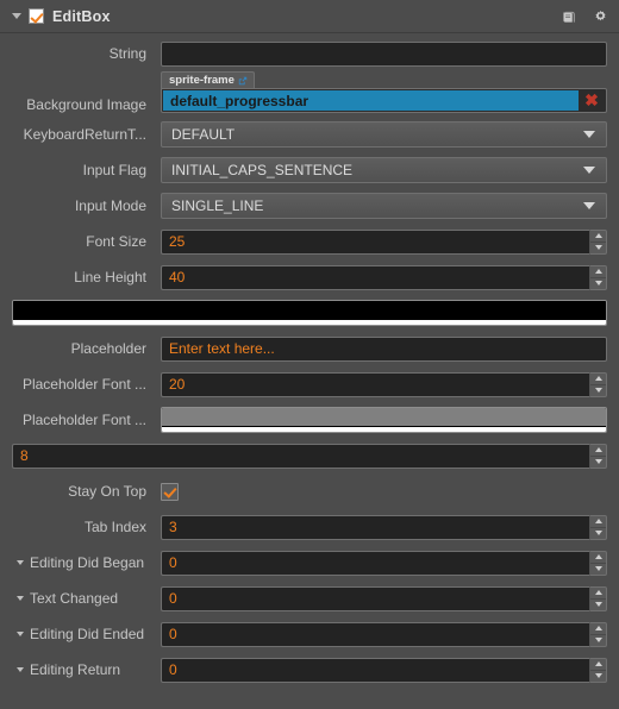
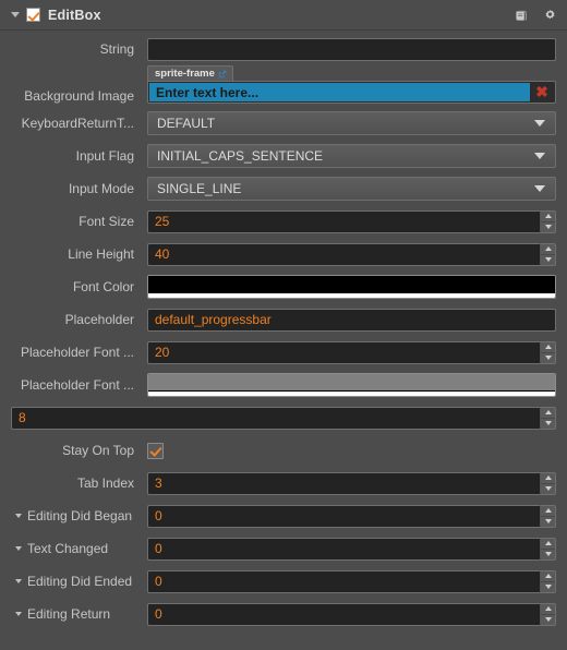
  EditBox
  String
  Background Image
  sprite-frame
- default_progressbar
+ Enter text here...
  ✖
  KeyboardReturnT...
  DEFAULT
  Input Flag
  INITIAL_CAPS_SENTENCE
  Input Mode
  SINGLE_LINE
  Font Size
  25
  Line Height
  40
+ Font Color
  Placeholder
- Enter text here...
+ default_progressbar
  Placeholder Font ...
  20
  Placeholder Font ...
  8
  Stay On Top
  Tab Index
  3
  Editing Did Began
  0
  Text Changed
  0
  Editing Did Ended
  0
  Editing Return
  0
